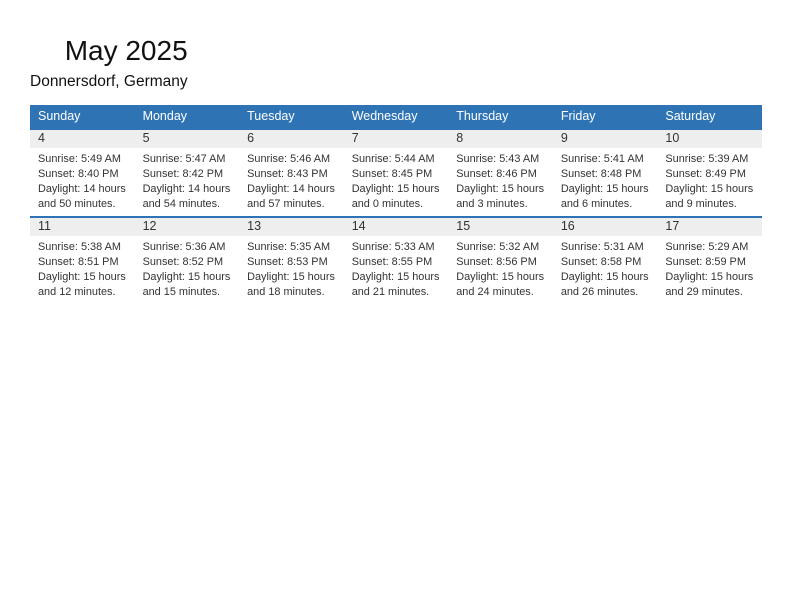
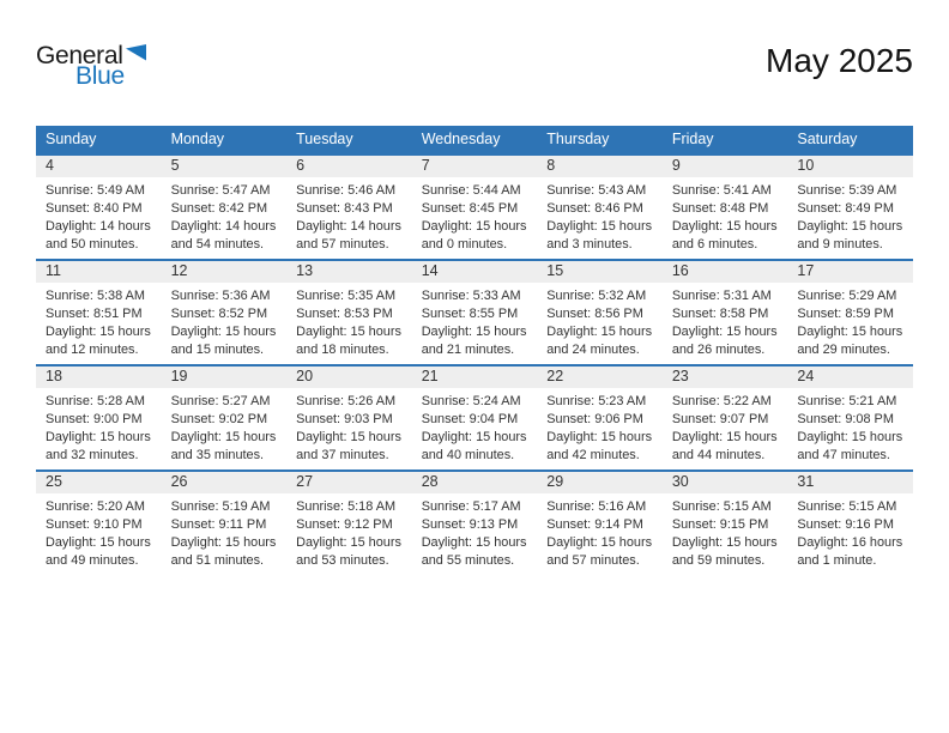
+ General
+ Blue
  May 2025
- Donnersdorf, Germany
  Sunday	Monday	Tuesday	Wednesday	Thursday	Friday	Saturday
  4Sunrise: 5:49 AMSunset: 8:40 PMDaylight: 14 hoursand 50 minutes.	5Sunrise: 5:47 AMSunset: 8:42 PMDaylight: 14 hoursand 54 minutes.	6Sunrise: 5:46 AMSunset: 8:43 PMDaylight: 14 hoursand 57 minutes.	7Sunrise: 5:44 AMSunset: 8:45 PMDaylight: 15 hoursand 0 minutes.	8Sunrise: 5:43 AMSunset: 8:46 PMDaylight: 15 hoursand 3 minutes.	9Sunrise: 5:41 AMSunset: 8:48 PMDaylight: 15 hoursand 6 minutes.	10Sunrise: 5:39 AMSunset: 8:49 PMDaylight: 15 hoursand 9 minutes.
  11Sunrise: 5:38 AMSunset: 8:51 PMDaylight: 15 hoursand 12 minutes.	12Sunrise: 5:36 AMSunset: 8:52 PMDaylight: 15 hoursand 15 minutes.	13Sunrise: 5:35 AMSunset: 8:53 PMDaylight: 15 hoursand 18 minutes.	14Sunrise: 5:33 AMSunset: 8:55 PMDaylight: 15 hoursand 21 minutes.	15Sunrise: 5:32 AMSunset: 8:56 PMDaylight: 15 hoursand 24 minutes.	16Sunrise: 5:31 AMSunset: 8:58 PMDaylight: 15 hoursand 26 minutes.	17Sunrise: 5:29 AMSunset: 8:59 PMDaylight: 15 hoursand 29 minutes.
+ 18Sunrise: 5:28 AMSunset: 9:00 PMDaylight: 15 hoursand 32 minutes.	19Sunrise: 5:27 AMSunset: 9:02 PMDaylight: 15 hoursand 35 minutes.	20Sunrise: 5:26 AMSunset: 9:03 PMDaylight: 15 hoursand 37 minutes.	21Sunrise: 5:24 AMSunset: 9:04 PMDaylight: 15 hoursand 40 minutes.	22Sunrise: 5:23 AMSunset: 9:06 PMDaylight: 15 hoursand 42 minutes.	23Sunrise: 5:22 AMSunset: 9:07 PMDaylight: 15 hoursand 44 minutes.	24Sunrise: 5:21 AMSunset: 9:08 PMDaylight: 15 hoursand 47 minutes.
+ 25Sunrise: 5:20 AMSunset: 9:10 PMDaylight: 15 hoursand 49 minutes.	26Sunrise: 5:19 AMSunset: 9:11 PMDaylight: 15 hoursand 51 minutes.	27Sunrise: 5:18 AMSunset: 9:12 PMDaylight: 15 hoursand 53 minutes.	28Sunrise: 5:17 AMSunset: 9:13 PMDaylight: 15 hoursand 55 minutes.	29Sunrise: 5:16 AMSunset: 9:14 PMDaylight: 15 hoursand 57 minutes.	30Sunrise: 5:15 AMSunset: 9:15 PMDaylight: 15 hoursand 59 minutes.	31Sunrise: 5:15 AMSunset: 9:16 PMDaylight: 16 hoursand 1 minute.
